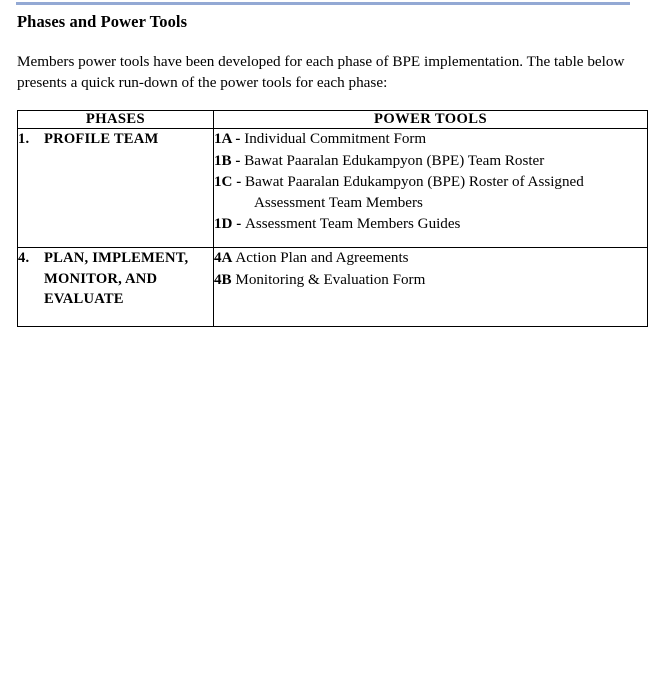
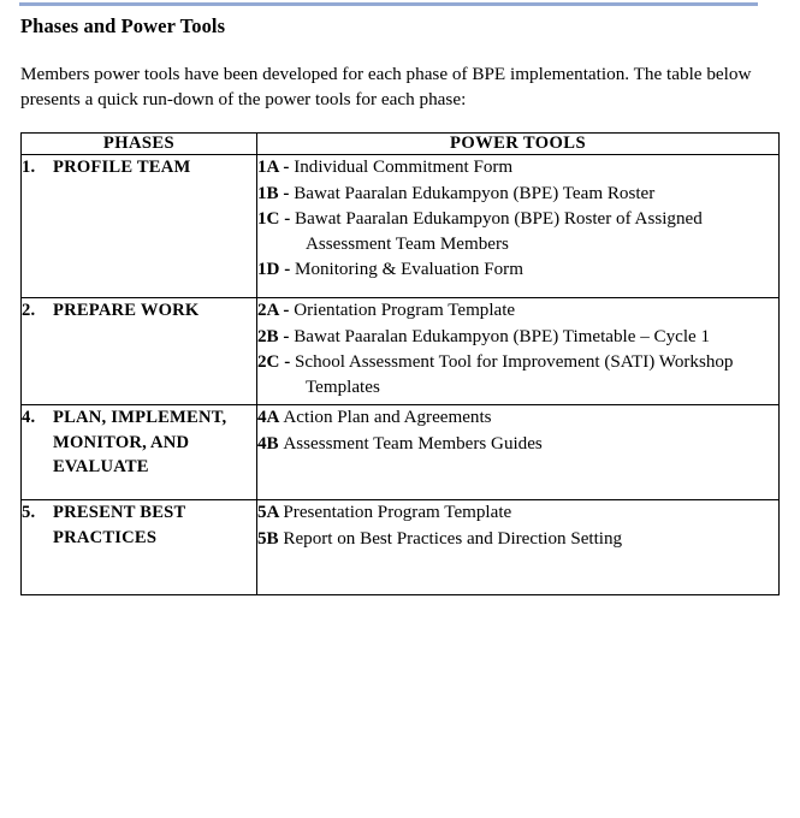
  Phases and Power Tools
  Members power tools have been developed for each phase of BPE implementation. The table below presents a quick run-down of the power tools for each phase:
  PHASES	POWER TOOLS
- 1. PROFILE TEAM	1A - Individual Commitment Form1B - Bawat Paaralan Edukampyon (BPE) Team Roster1C - Bawat Paaralan Edukampyon (BPE) Roster of Assigned Assessment Team Members1D - Assessment Team Members Guides
+ 1. PROFILE TEAM	1A - Individual Commitment Form1B - Bawat Paaralan Edukampyon (BPE) Team Roster1C - Bawat Paaralan Edukampyon (BPE) Roster of Assigned Assessment Team Members1D - Monitoring & Evaluation Form
+ 2. PREPARE WORK	2A - Orientation Program Template2B - Bawat Paaralan Edukampyon (BPE) Timetable – Cycle 12C - School Assessment Tool for Improvement (SATI) Workshop Templates
- 4. PLAN, IMPLEMENT, MONITOR, AND EVALUATE	4A Action Plan and Agreements4B Monitoring & Evaluation Form
+ 4. PLAN, IMPLEMENT, MONITOR, AND EVALUATE	4A Action Plan and Agreements4B Assessment Team Members Guides
+ 5. PRESENT BEST PRACTICES	5A Presentation Program Template5B Report on Best Practices and Direction Setting
